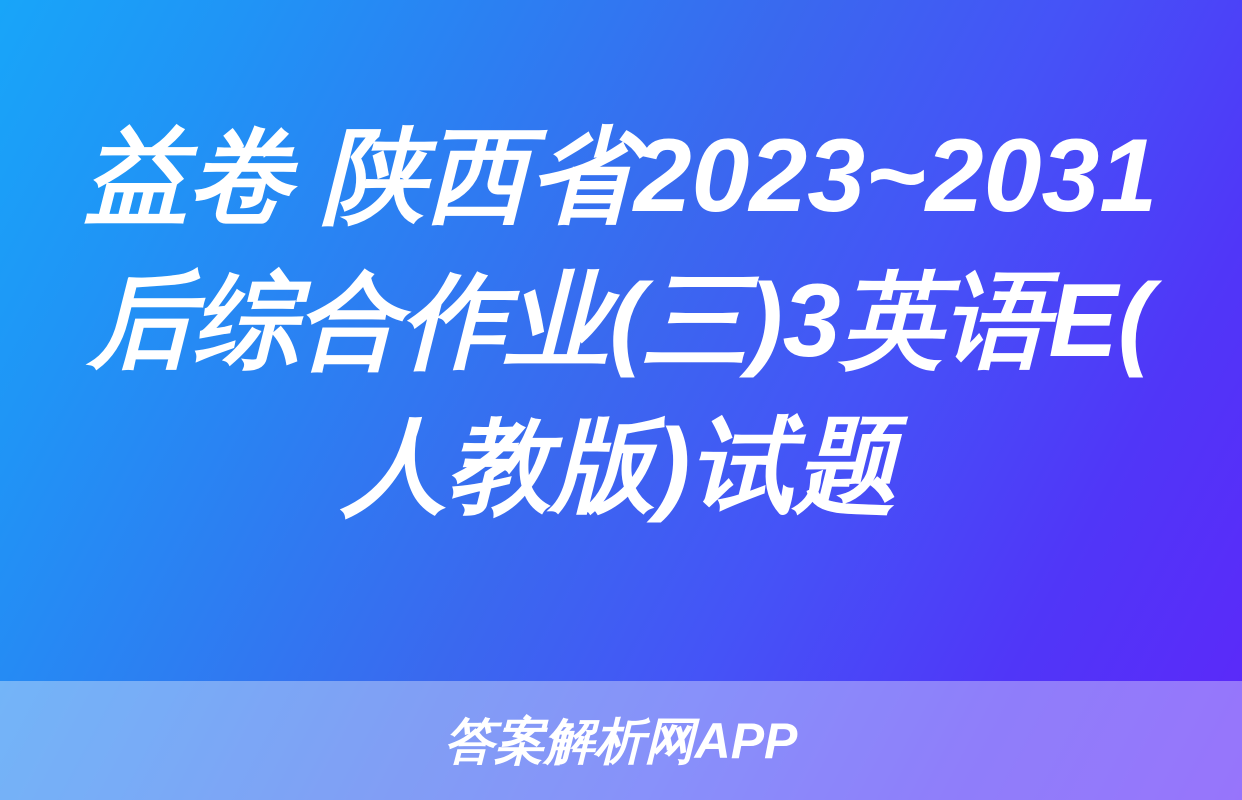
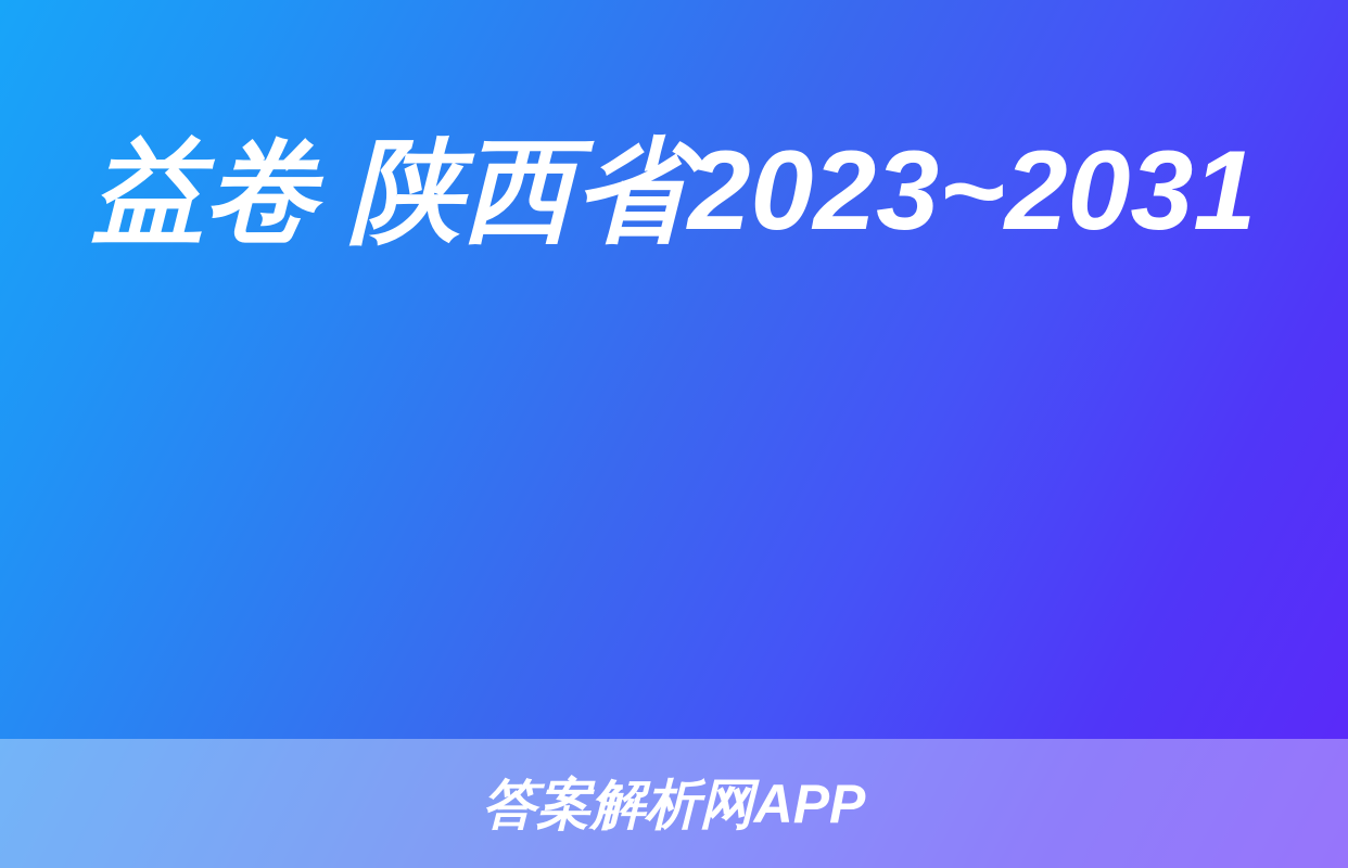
  益卷 陕西省2023~2031
- 后综合作业(三)3英语E(
- 人教版)试题
  答案解析网APP
